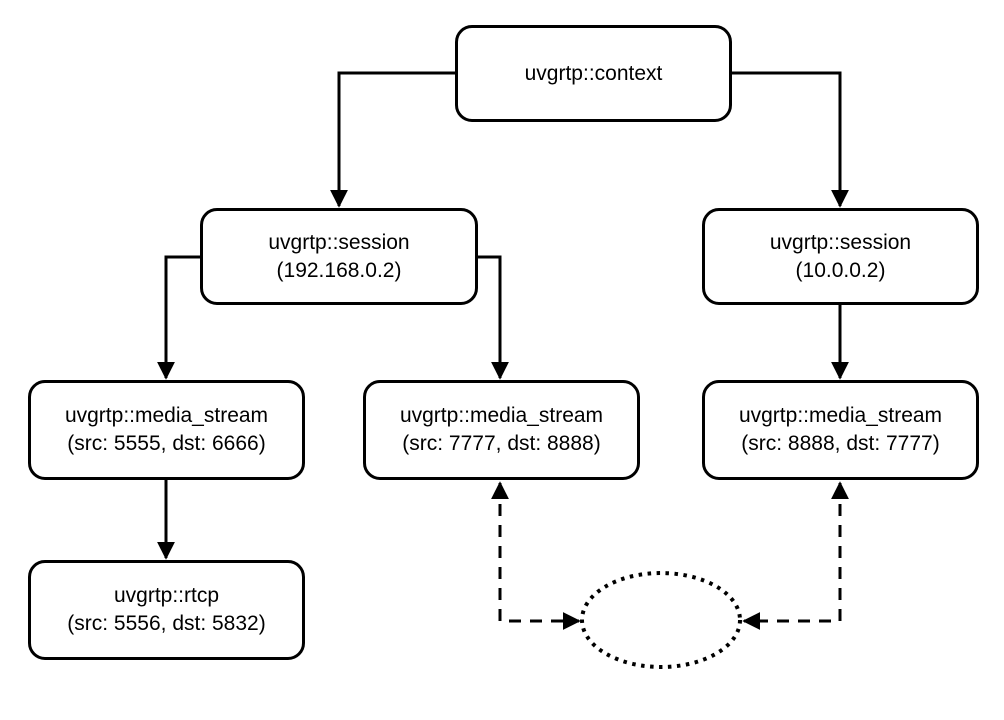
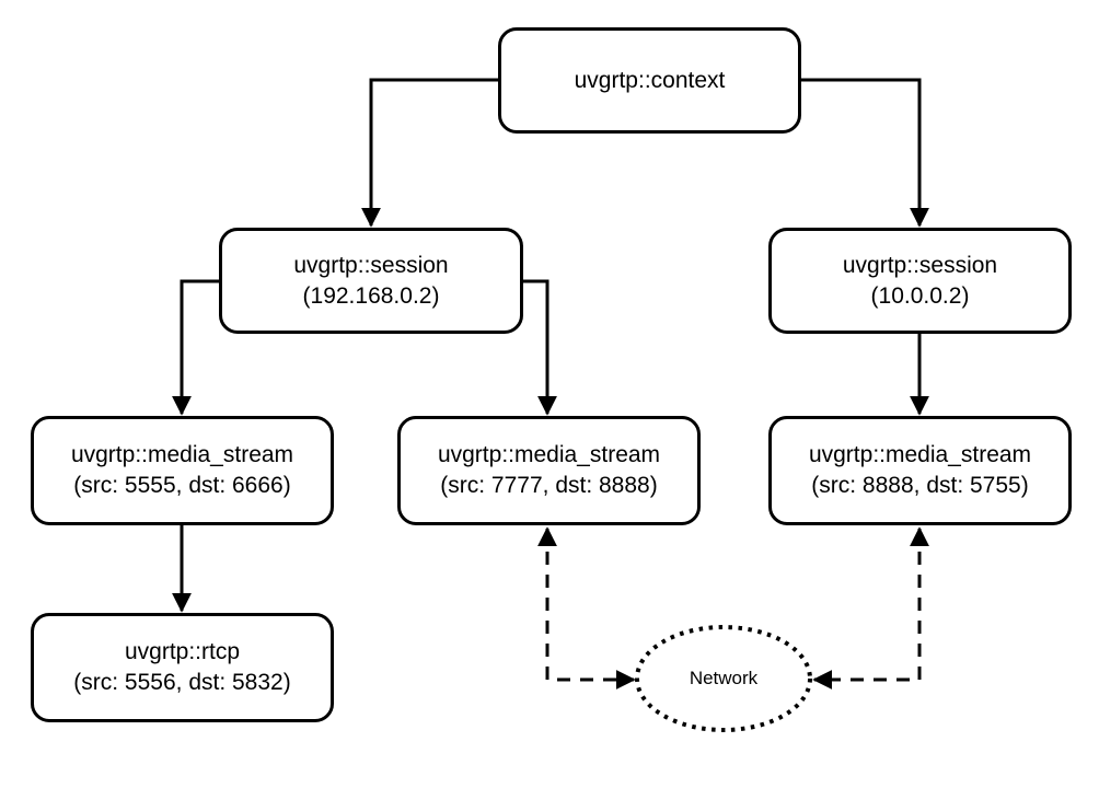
  uvgrtp::context
  uvgrtp::session
  (192.168.0.2)
  uvgrtp::session
  (10.0.0.2)
  uvgrtp::media_stream
  (src: 5555, dst: 6666)
  uvgrtp::media_stream
  (src: 7777, dst: 8888)
  uvgrtp::media_stream
- (src: 8888, dst: 7777)
+ (src: 8888, dst: 5755)
  uvgrtp::rtcp
  (src: 5556, dst: 5832)
+ Network
